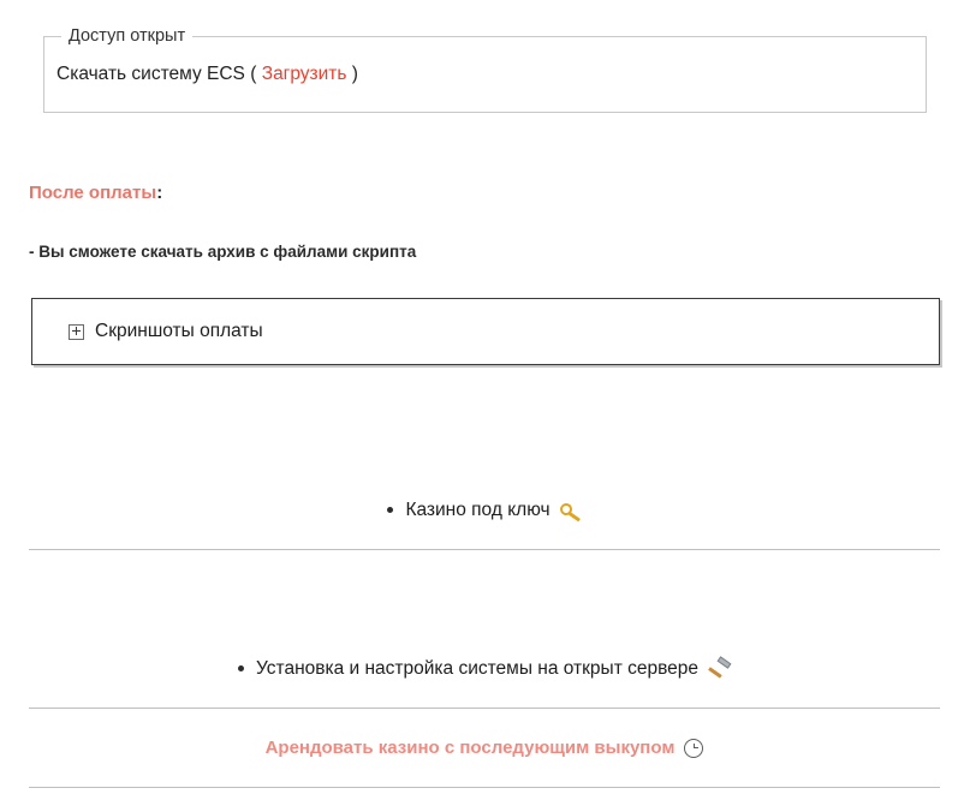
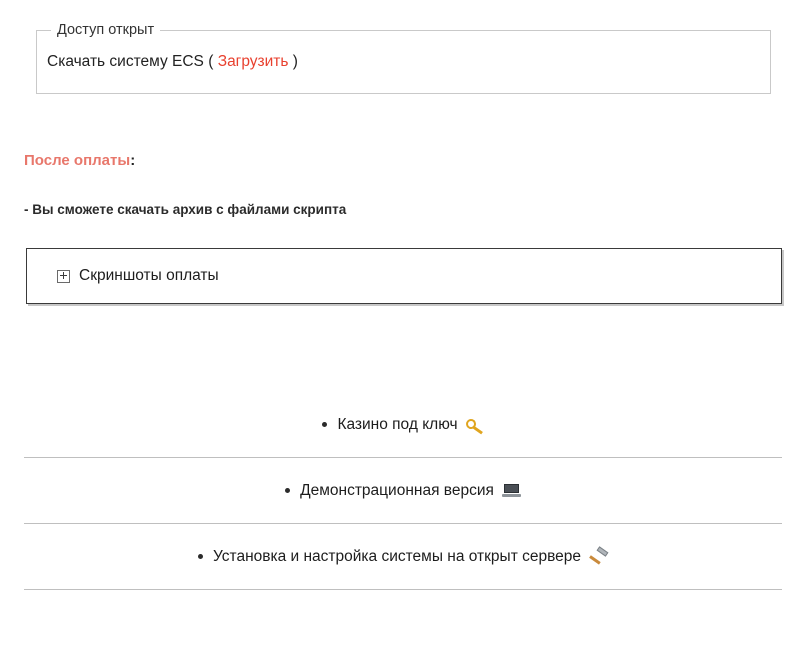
  Доступ открыт
  Скачать систему ECS ( Загрузить )
  После оплаты:
  - Вы сможете скачать архив с файлами скрипта
  Скриншоты оплаты
  Казино под ключ
+ Демонстрационная версия
  Установка и настройка системы на открыт сервере
- Арендовать казино с последующим выкупом
